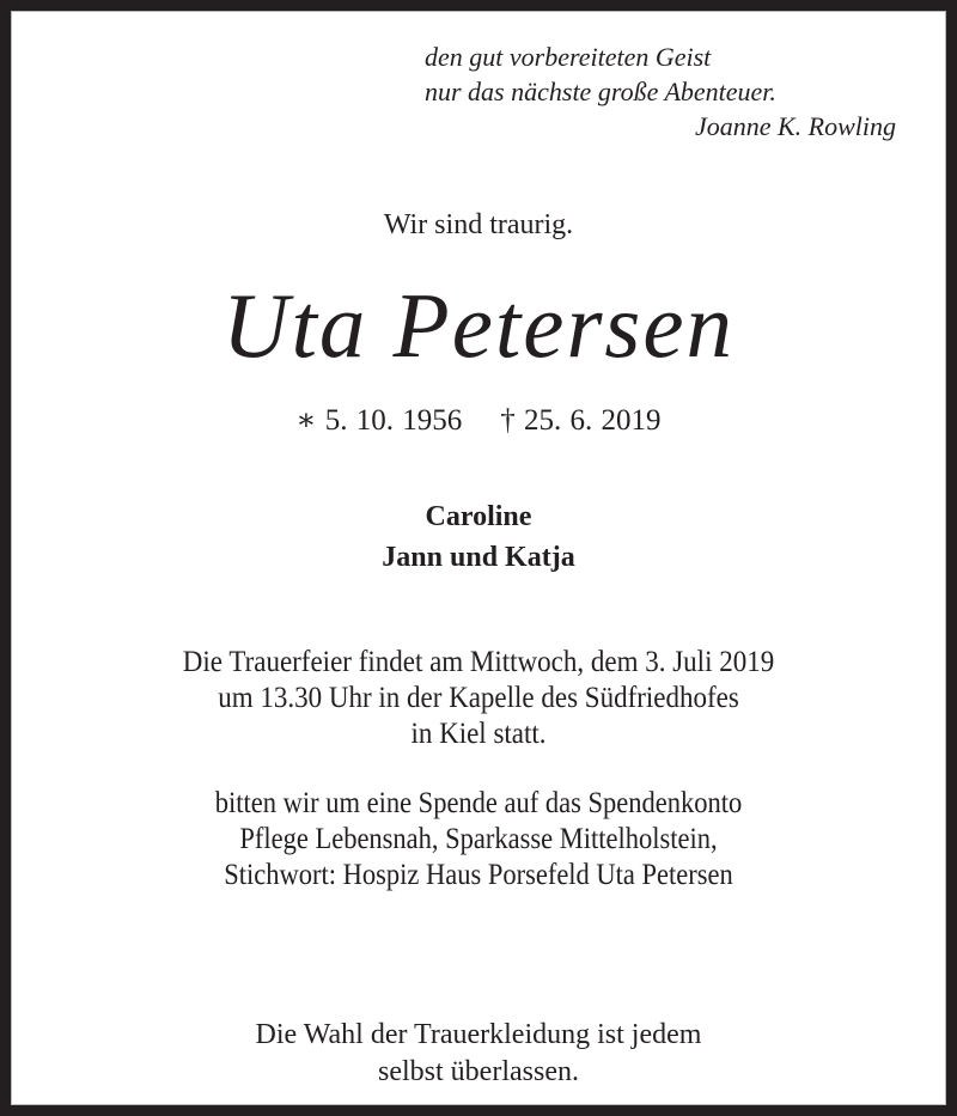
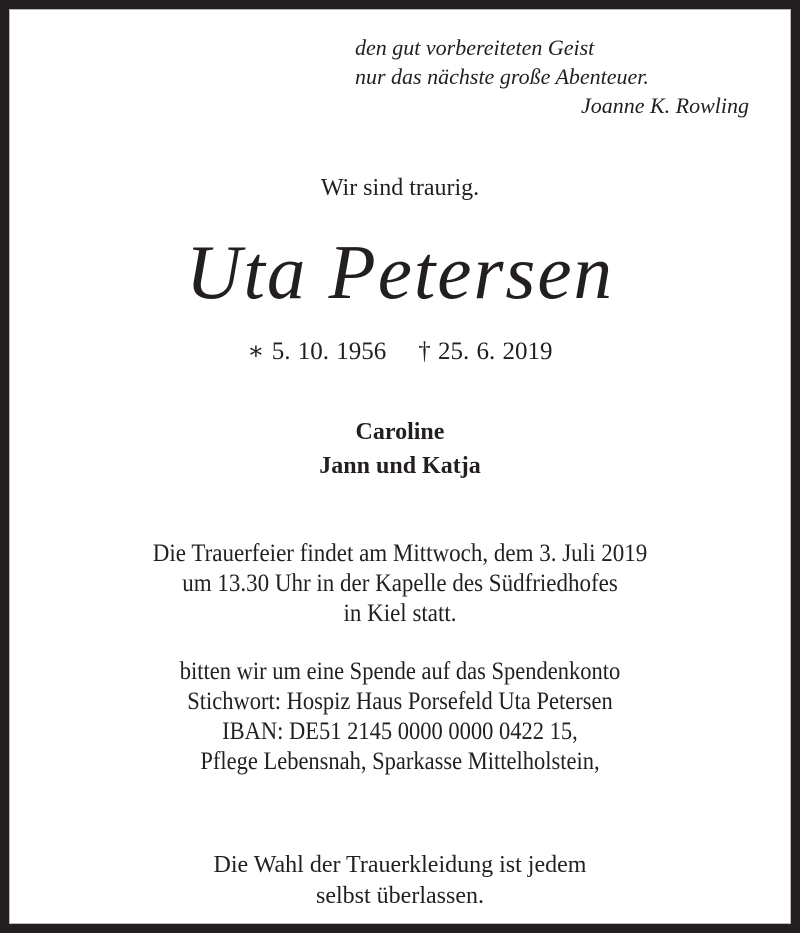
  den gut vorbereiteten Geist
  nur das nächste große Abenteuer.
  Joanne K. Rowling
  Wir sind traurig.
  Uta Petersen
  ∗ 5. 10. 1956 † 25. 6. 2019
  Caroline
  Jann und Katja
  Die Trauerfeier findet am Mittwoch, dem 3. Juli 2019
  um 13.30 Uhr in der Kapelle des Südfriedhofes
  in Kiel statt.
  bitten wir um eine Spende auf das Spendenkonto
- Pflege Lebensnah, Sparkasse Mittelholstein,
+ Stichwort: Hospiz Haus Porsefeld Uta Petersen
+ IBAN: DE51 2145 0000 0000 0422 15,
- Stichwort: Hospiz Haus Porsefeld Uta Petersen
+ Pflege Lebensnah, Sparkasse Mittelholstein,
  Die Wahl der Trauerkleidung ist jedem
  selbst überlassen.
